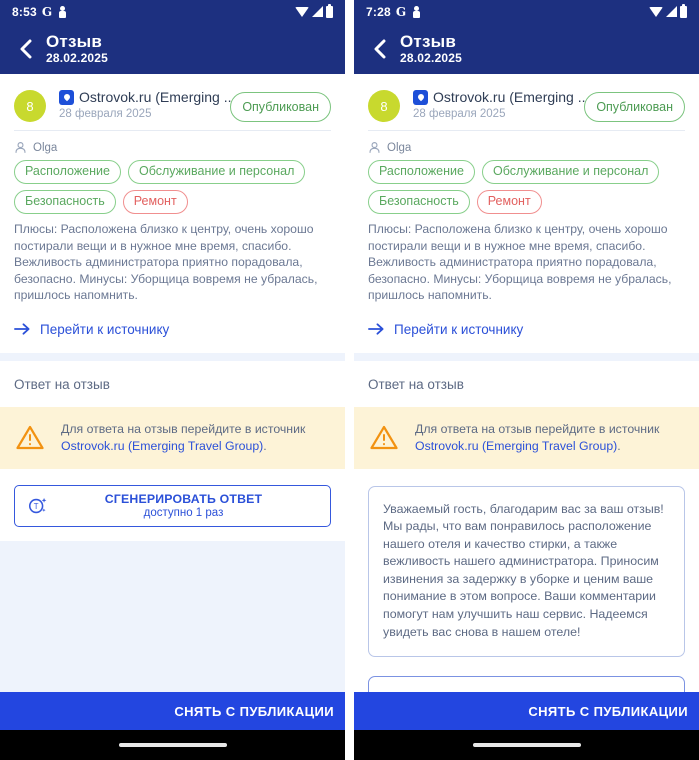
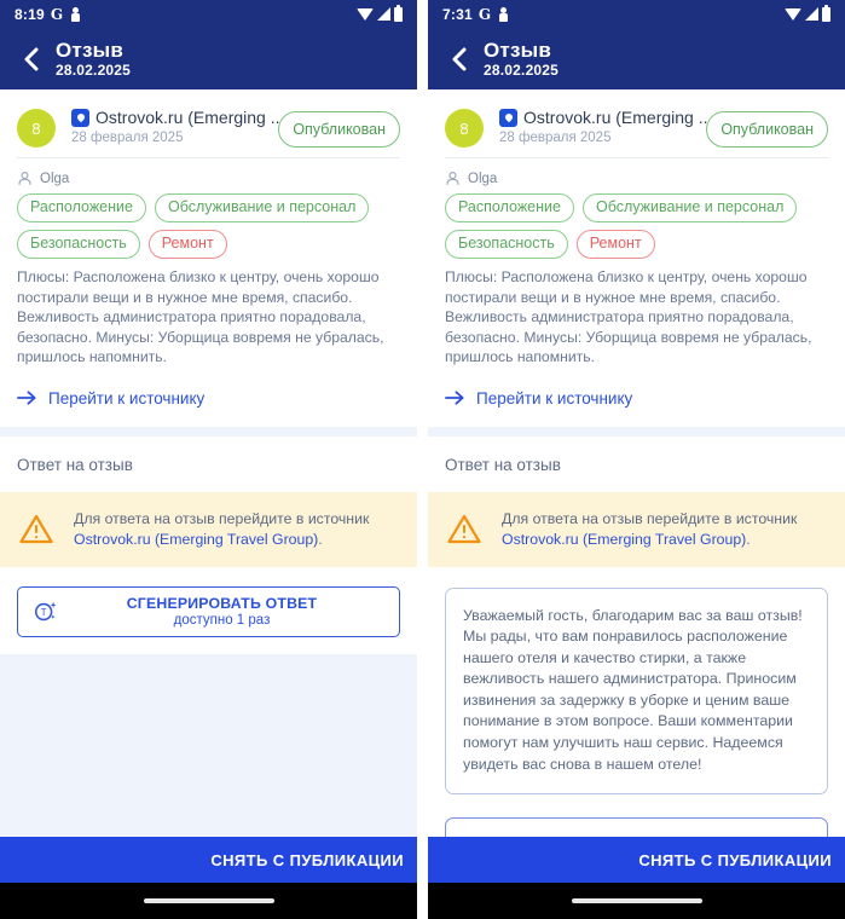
- 8:53
+ 8:19
  G
  Отзыв
  28.02.2025
  8
  Ostrovok.ru (Emerging ..
  28 февраля 2025
  Опубликован
  Olga
  Расположение
  Обслуживание и персонал
  Безопасность
  Ремонт
  Плюсы: Расположена близко к центру, очень хорошо постирали вещи и в нужное мне время, спасибо. Вежливость администратора приятно порадовала, безопасно. Минусы: Уборщица вовремя не убралась, пришлось напомнить.
  Перейти к источнику
  Ответ на отзыв
  Для ответа на отзыв перейдите в источник Ostrovok.ru (Emerging Travel Group).
  T
  СГЕНЕРИРОВАТЬ ОТВЕТ
  доступно 1 раз
  СНЯТЬ С ПУБЛИКАЦИИ
- 7:28
+ 7:31
  G
  Отзыв
  28.02.2025
  8
  Ostrovok.ru (Emerging ..
  28 февраля 2025
  Опубликован
  Olga
  Расположение
  Обслуживание и персонал
  Безопасность
  Ремонт
  Плюсы: Расположена близко к центру, очень хорошо постирали вещи и в нужное мне время, спасибо. Вежливость администратора приятно порадовала, безопасно. Минусы: Уборщица вовремя не убралась, пришлось напомнить.
  Перейти к источнику
  Ответ на отзыв
  Для ответа на отзыв перейдите в источник Ostrovok.ru (Emerging Travel Group).
  Уважаемый гость, благодарим вас за ваш отзыв! Мы рады, что вам понравилось расположение нашего отеля и качество стирки, а также вежливость нашего администратора. Приносим извинения за задержку в уборке и ценим ваше понимание в этом вопросе. Ваши комментарии помогут нам улучшить наш сервис. Надеемся увидеть вас снова в нашем отеле!
  СНЯТЬ С ПУБЛИКАЦИИ
